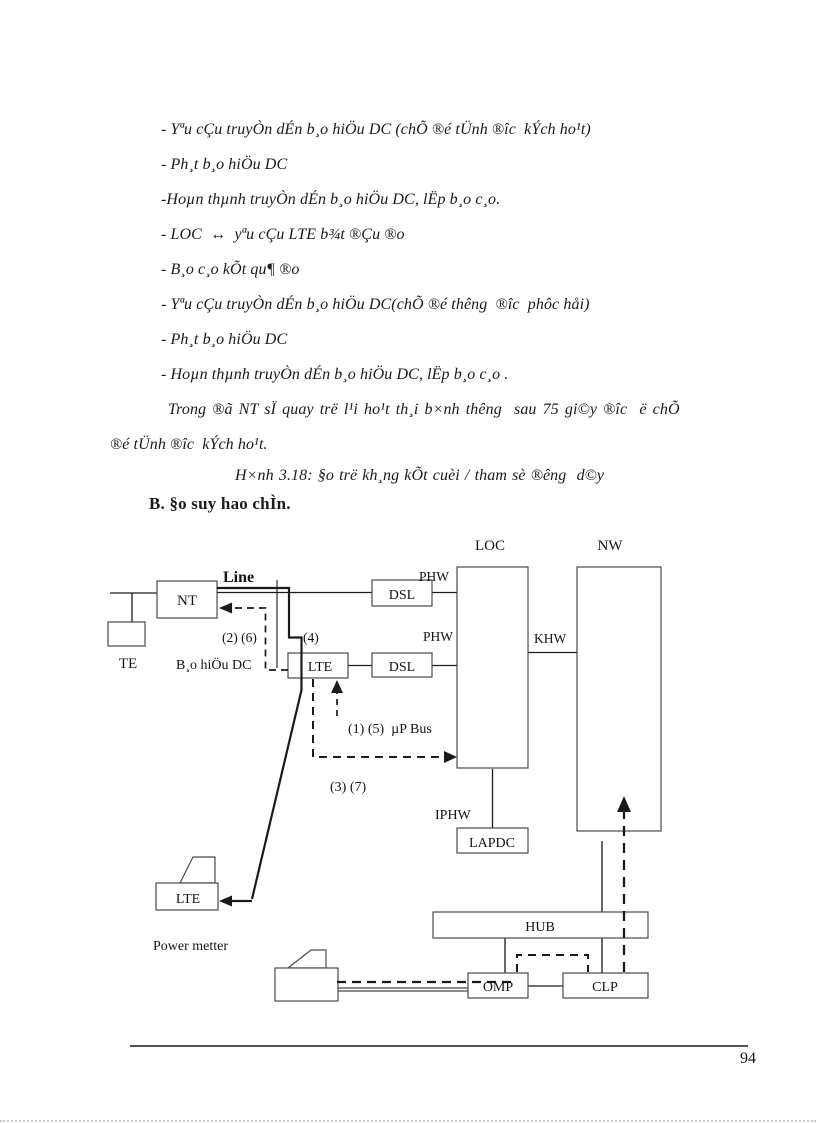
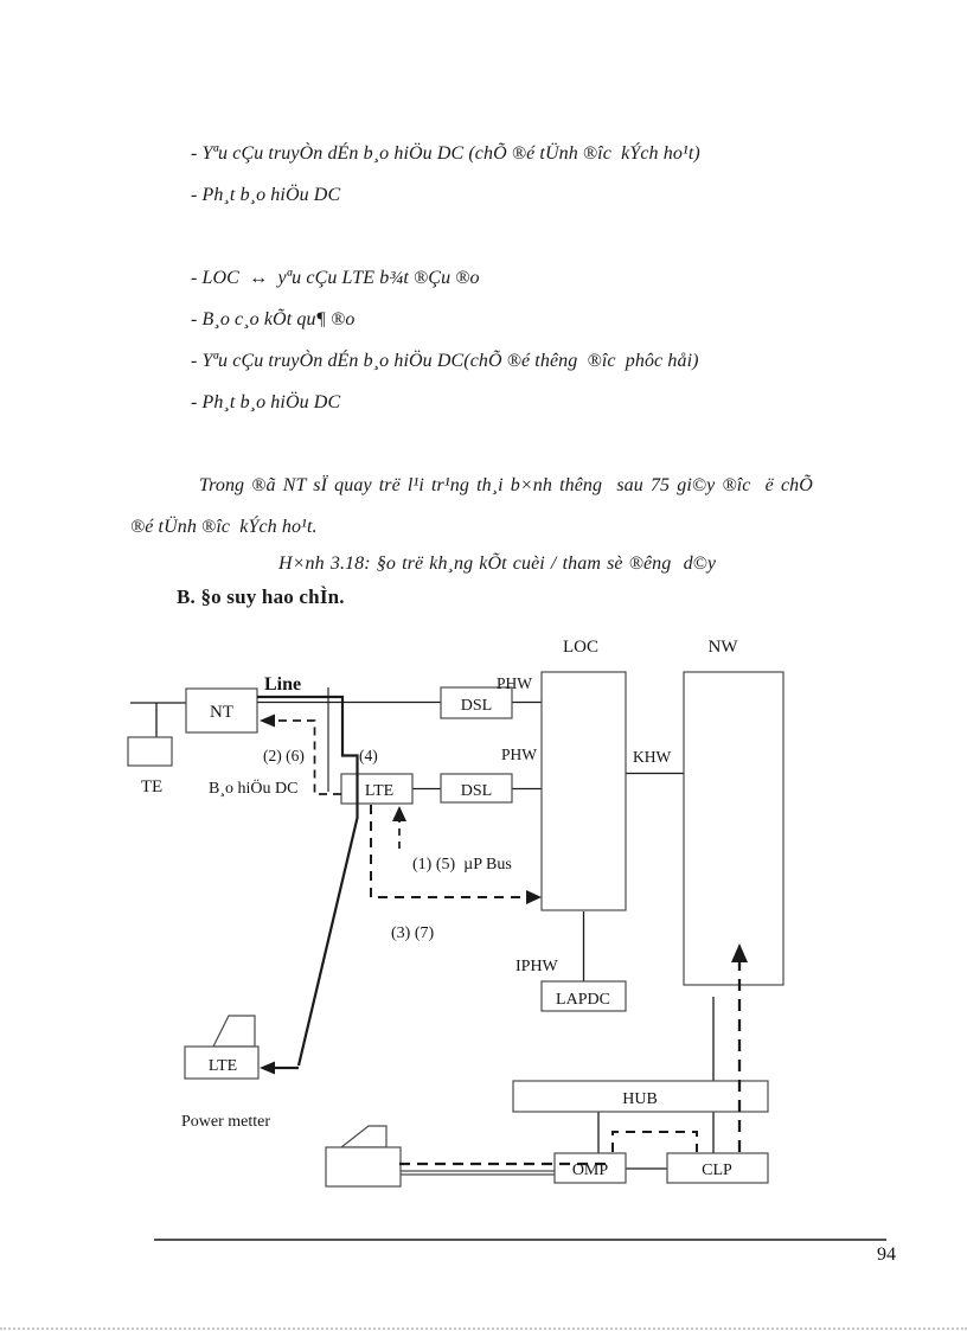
  - Yªu cÇu truyÒn dÉn b¸o hiÖu DC (chÕ ®é tÜnh ®îc kÝch ho¹t)
  - Ph¸t b¸o hiÖu DC
- -Hoµn thµnh truyÒn dÉn b¸o hiÖu DC, lËp b¸o c¸o.
  - LOC ↔ yªu cÇu LTE b¾t ®Çu ®o
  - B¸o c¸o kÕt qu¶ ®o
  - Yªu cÇu truyÒn dÉn b¸o hiÖu DC(chÕ ®é thêng ®îc phôc håi)
  - Ph¸t b¸o hiÖu DC
- - Hoµn thµnh truyÒn dÉn b¸o hiÖu DC, lËp b¸o c¸o .
- Trong ®ã NT sÏ quay trë l¹i ho¹t th¸i b×nh thêng sau 75 gi©y ®îc ë chÕ
+ Trong ®ã NT sÏ quay trë l¹i tr¹ng th¸i b×nh thêng sau 75 gi©y ®îc ë chÕ
  ®é tÜnh ®îc kÝch ho¹t.
  H×nh 3.18: §o trë kh¸ng kÕt cuèi / tham sè ®êng d©y
  B. §o suy hao chÌn.
  Line
  NT
  TE
  DSL
  DSL
  PHW
  PHW
  LOC
  NW
  KHW
  LTE
  B¸o hiÖu DC
  (2) (6)
  (4)
  (1) (5) µP Bus
  (3) (7)
  IPHW
  LAPDC
  LTE
  Power metter
  HUB
  OMP
  CLP
  94
